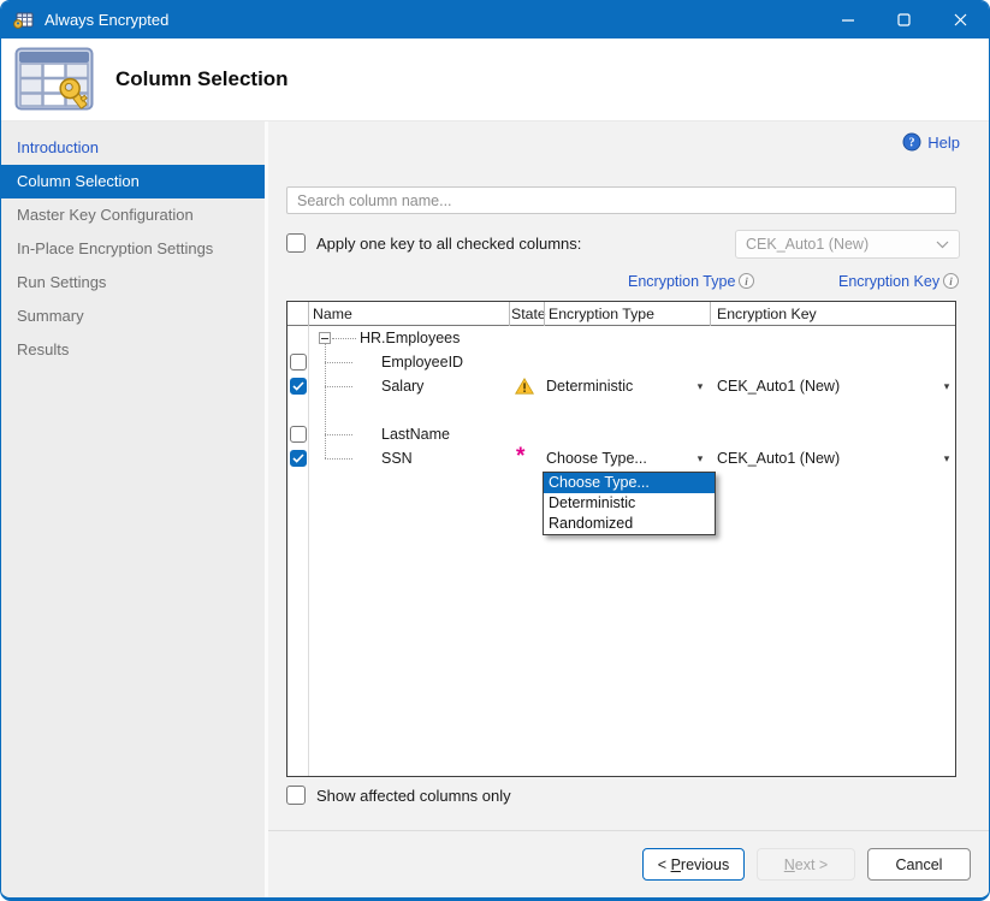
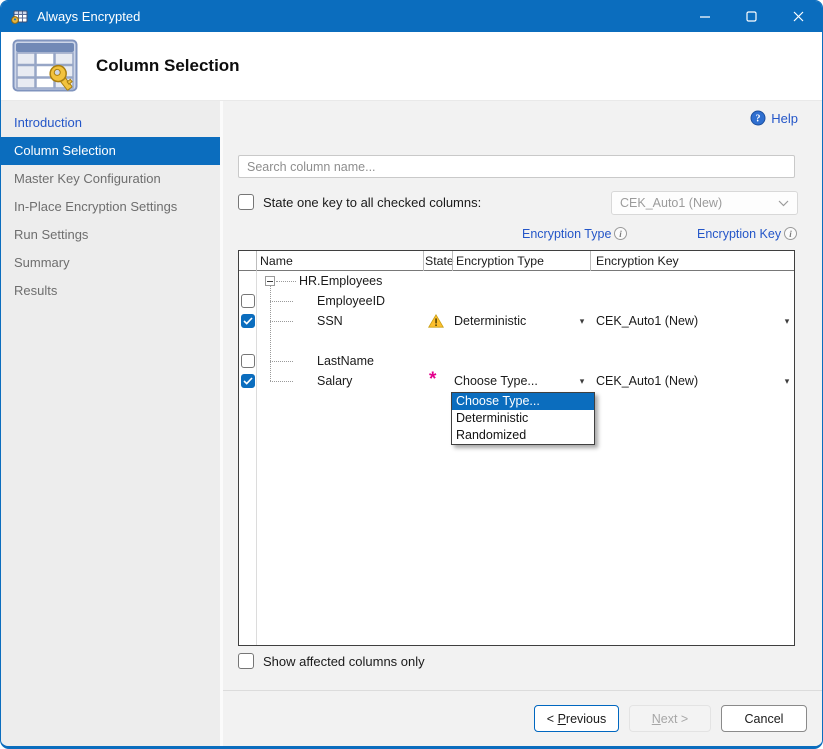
  Always Encrypted
  Column Selection
  Introduction
  Column Selection
  Master Key Configuration
  In-Place Encryption Settings
  Run Settings
  Summary
  Results
  ?
  Help
  Search column name...
- Apply one key to all checked columns:
+ State one key to all checked columns:
  CEK_Auto1 (New)
  Encryption Type
  i
  Encryption Key
  i
  Name
  State
  Encryption Type
  Encryption Key
  HR.Employees
  EmployeeID
- Salary
+ SSN
  Deterministic
  ▾
  CEK_Auto1 (New)
  ▾
  LastName
- SSN
+ Salary
  *
  Choose Type...
  ▾
  CEK_Auto1 (New)
  ▾
  Choose Type...
  Deterministic
  Randomized
  Show affected columns only
  < Previous
  Next >
  Cancel
